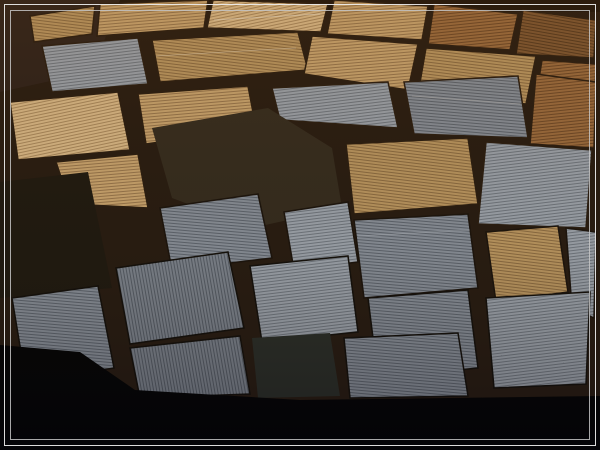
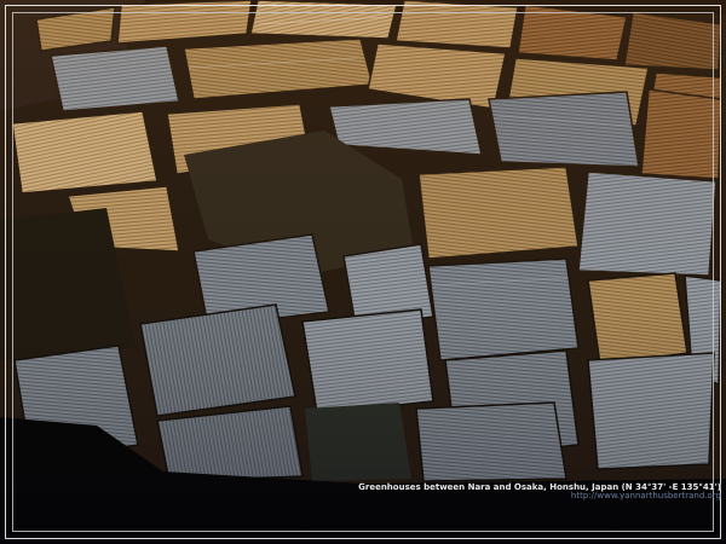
+ Greenhouses between Nara and Osaka, Honshu, Japan (N 34°37' -E 135°41')
+ http://www.yannarthusbertrand.org
